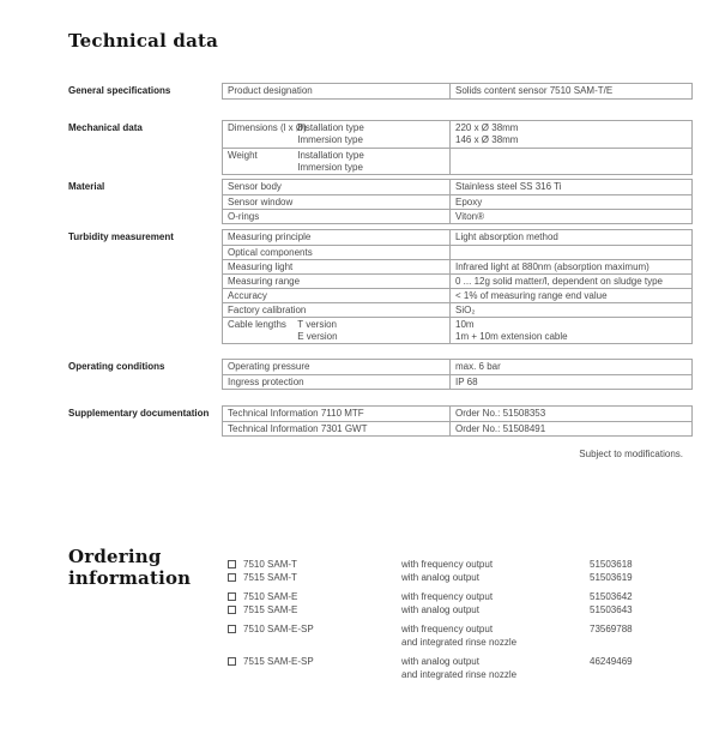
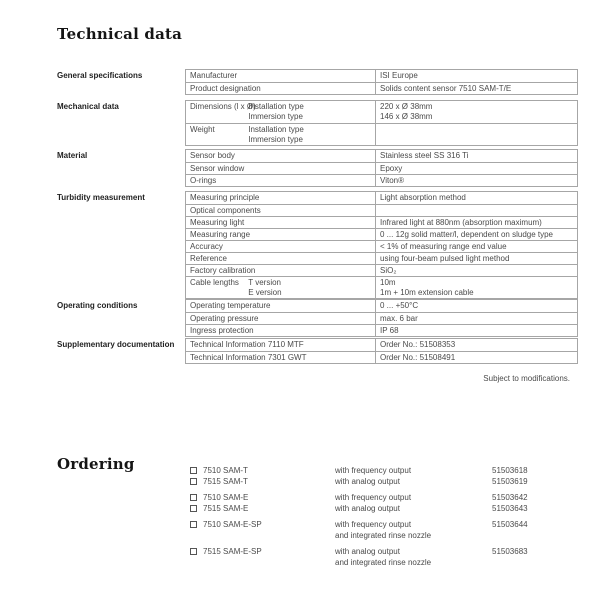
  Technical data
  General specifications
+ Manufacturer
+ ISI Europe
  Product designation
  Solids content sensor 7510 SAM-T/E
  Mechanical data
  Dimensions (l x
  Installation type
  Immersion type
  220 x Ø 38mm
  146 x Ø 38mm
  Weight
  Installation type
  Immersion type
  Material
  Sensor body
  Stainless steel SS 316 Ti
  Sensor window
  Epoxy
  O-rings
  Viton®
  Turbidity measurement
  Measuring principle
  Light absorption method
  Optical components
  Measuring light
  Infrared light at 880nm (absorption maximum)
  Measuring range
  0 ... 12g solid matter/l, dependent on sludge type
  Accuracy
  < 1% of measuring range end value
+ Reference
+ using four-beam pulsed light method
  Factory calibration
  SiO₂
  Cable lengths
  T version
  E version
  10m
  1m + 10m extension cable
  Operating conditions
+ Operating temperature
+ 0 ... +50°C
  Operating pressure
  max. 6 bar
  Ingress protection
  IP 68
  Supplementary documentation
  Technical Information 7110 MTF
  Order No.: 51508353
  Technical Information 7301 GWT
  Order No.: 51508491
  Subject to modifications.
  Ordering
- information
  7510 SAM-T
  with frequency output
  51503618
  7515 SAM-T
  with analog output
  51503619
  7510 SAM-E
  with frequency output
  51503642
  7515 SAM-E
  with analog output
  51503643
  7510 SAM-E-SP
  with frequency output
  and integrated rinse nozzle
- 73569788
+ 51503644
  7515 SAM-E-SP
  with analog output
  and integrated rinse nozzle
- 46249469
+ 51503683
